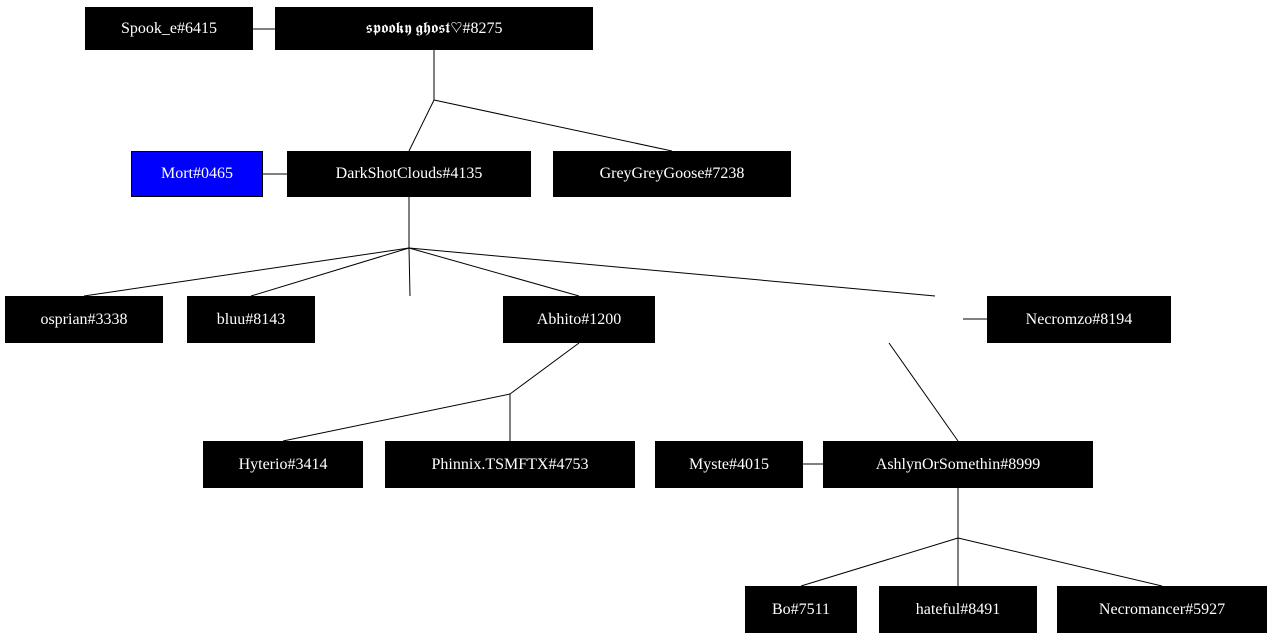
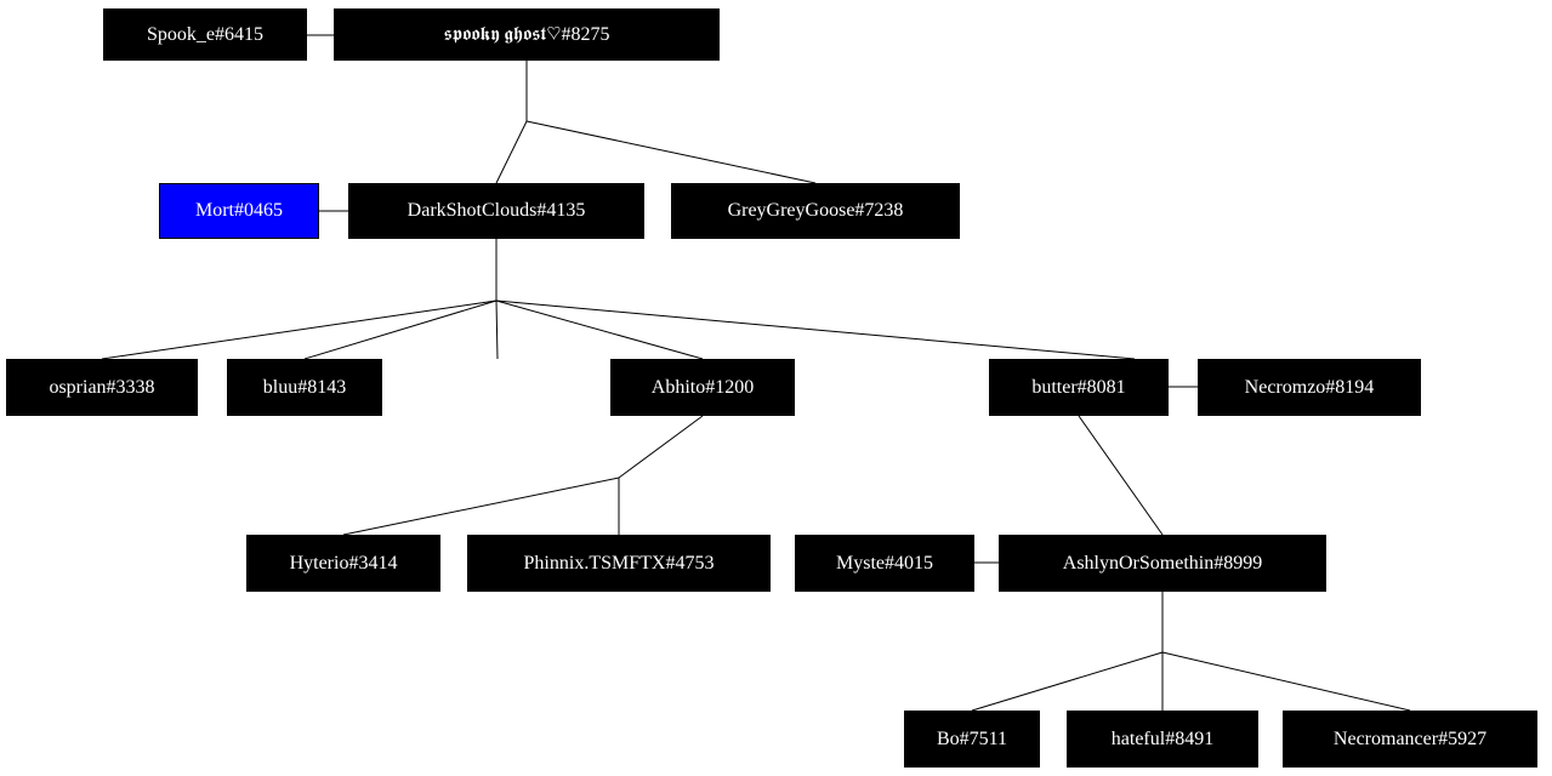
  Spook_e#6415
  𝖘𝖕𝖔𝖔𝖐𝖞 𝖌𝖍𝖔𝖘𝖙♡#8275
  Mort#0465
  DarkShotClouds#4135
  GreyGreyGoose#7238
  osprian#3338
  bluu#8143
  Abhito#1200
+ butter#8081
  Necromzo#8194
  Hyterio#3414
  Phinnix.TSMFTX#4753
  Myste#4015
  AshlynOrSomethin#8999
  Bo#7511
  hateful#8491
  Necromancer#5927
